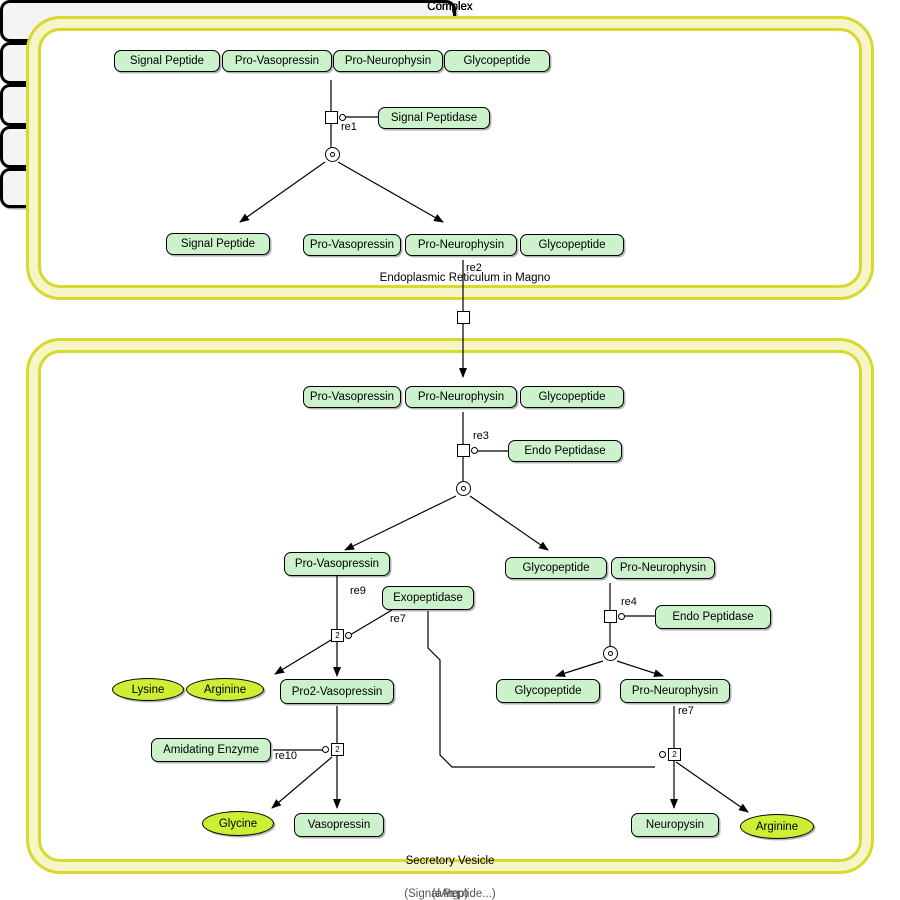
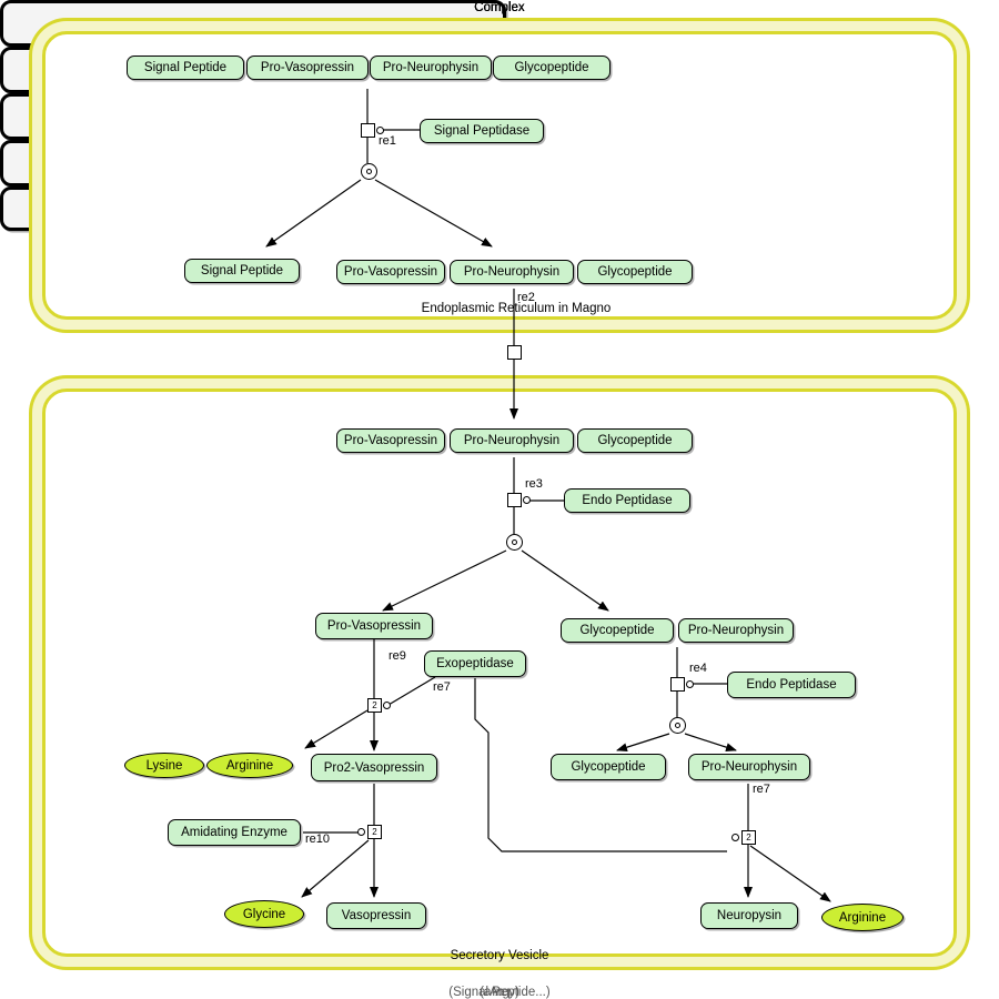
  Endoplasmic Reticulum in Magno
  Complex
  (Signal Peptide...)
  Signal Peptide
  Pro-Vasopressin
  Pro-Neurophysin
  Glycopeptide
  re1
  Signal Peptidase
  Signal Peptide
+ (a ... y)
  Pro-Vasopressin
  Pro-Neurophysin
  Glycopeptide
  re2
  Secretory Vesicle
- (a ... p)
  Pro-Vasopressin
  Pro-Neurophysin
  Glycopeptide
  re3
  Endo Peptidase
  Pro-Vasopressin
  2
  re9
  Exopeptidase
  re7
  Arg
  Lysine
  Arginine
  Pro2-Vasopressin
  Amidating Enzyme
  2
  re10
  Glycine
  Vasopressin
  n
  Glycopeptide
  Pro-Neurophysin
  re4
  Endo Peptidase
  Glycopeptide
  Pro-Neurophysin
  re7
  2
  Neuropysin
  Arginine
